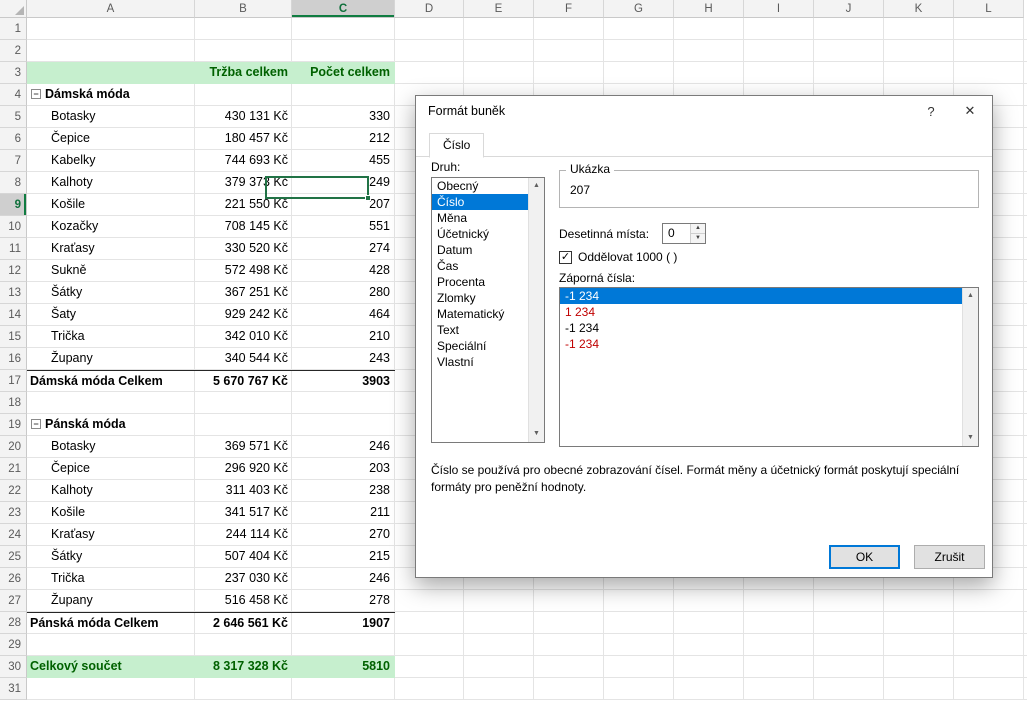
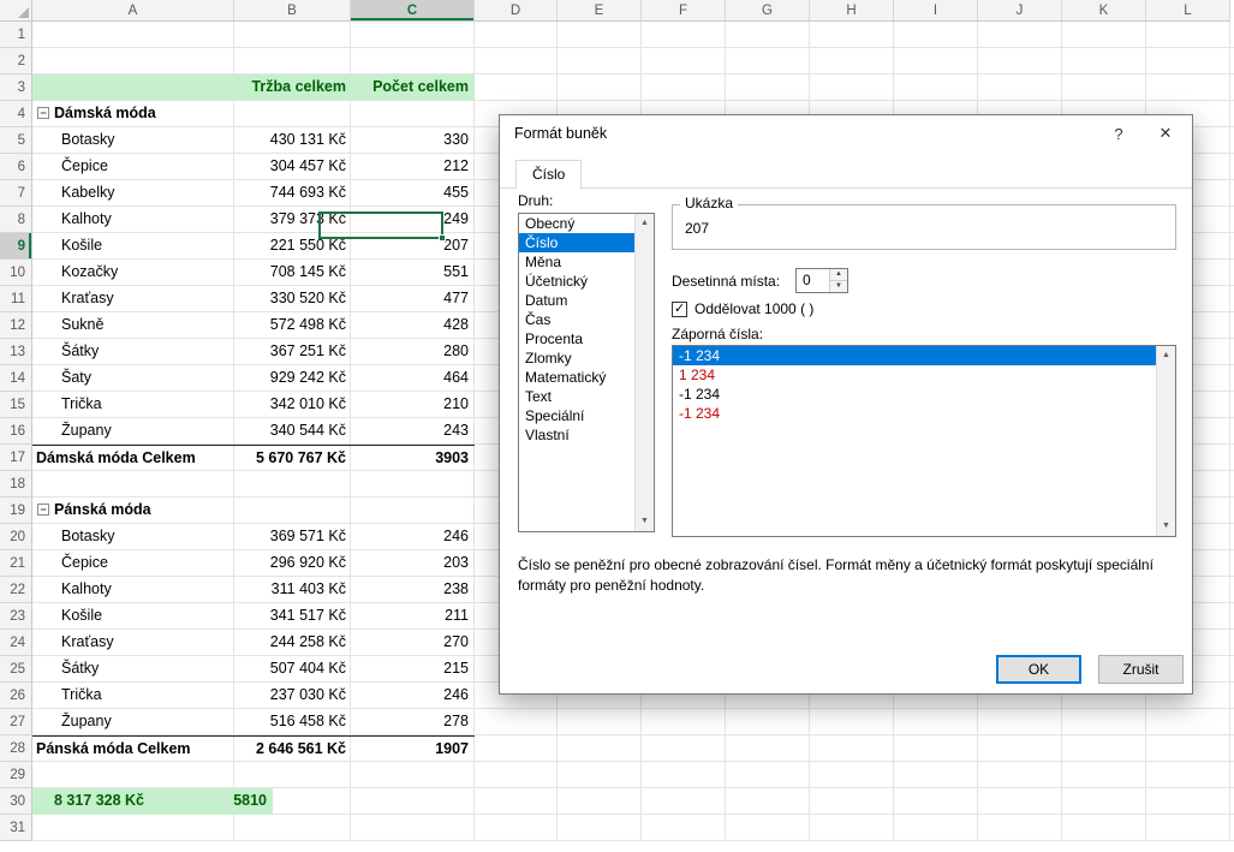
  A
  B
  C
  D
  E
  F
  G
  H
  I
  J
  K
  L
  1
  2
  3
  4
  5
  6
  7
  8
  9
  10
  11
  12
  13
  14
  15
  16
  17
  18
  19
  20
  21
  22
  23
  24
  25
  26
  27
  28
  29
  30
  31
  Tržba celkem
  Počet celkem
  − Dámská móda
  Botasky
  430 131 Kč
  330
  Čepice
- 180 457 Kč
+ 304 457 Kč
  212
  Kabelky
  744 693 Kč
  455
  Kalhoty
  379 373 Kč
  249
  Košile
  221 550 Kč
  207
  Kozačky
  708 145 Kč
  551
  Kraťasy
  330 520 Kč
- 274
+ 477
  Sukně
  572 498 Kč
  428
  Šátky
  367 251 Kč
  280
  Šaty
  929 242 Kč
  464
  Trička
  342 010 Kč
  210
  Župany
  340 544 Kč
  243
  Dámská móda Celkem
  5 670 767 Kč
  3903
  − Pánská móda
  Botasky
  369 571 Kč
  246
  Čepice
  296 920 Kč
  203
  Kalhoty
  311 403 Kč
  238
  Košile
  341 517 Kč
  211
  Kraťasy
- 244 114 Kč
+ 244 258 Kč
  270
  Šátky
  507 404 Kč
  215
  Trička
  237 030 Kč
  246
  Župany
  516 458 Kč
  278
  Pánská móda Celkem
  2 646 561 Kč
  1907
- Celkový součet
  8 317 328 Kč
  5810
  Formát buněk
  ?
  ✕
  Číslo
  Druh:
  Obecný
  Číslo
  Měna
  Účetnický
  Datum
  Čas
  Procenta
  Zlomky
  Matematický
  Text
  Speciální
  Vlastní
  207
  Ukázka
  Desetinná místa:
  0
  ✓
  Oddělovat 1000 ( )
  Záporná čísla:
  -1 234
  1 234
  -1 234
  -1 234
- Číslo se používá pro obecné zobrazování čísel. Formát měny a účetnický formát poskytují speciální formáty pro peněžní hodnoty.
+ Číslo se peněžní pro obecné zobrazování čísel. Formát měny a účetnický formát poskytují speciální formáty pro peněžní hodnoty.
  OK
  Zrušit
